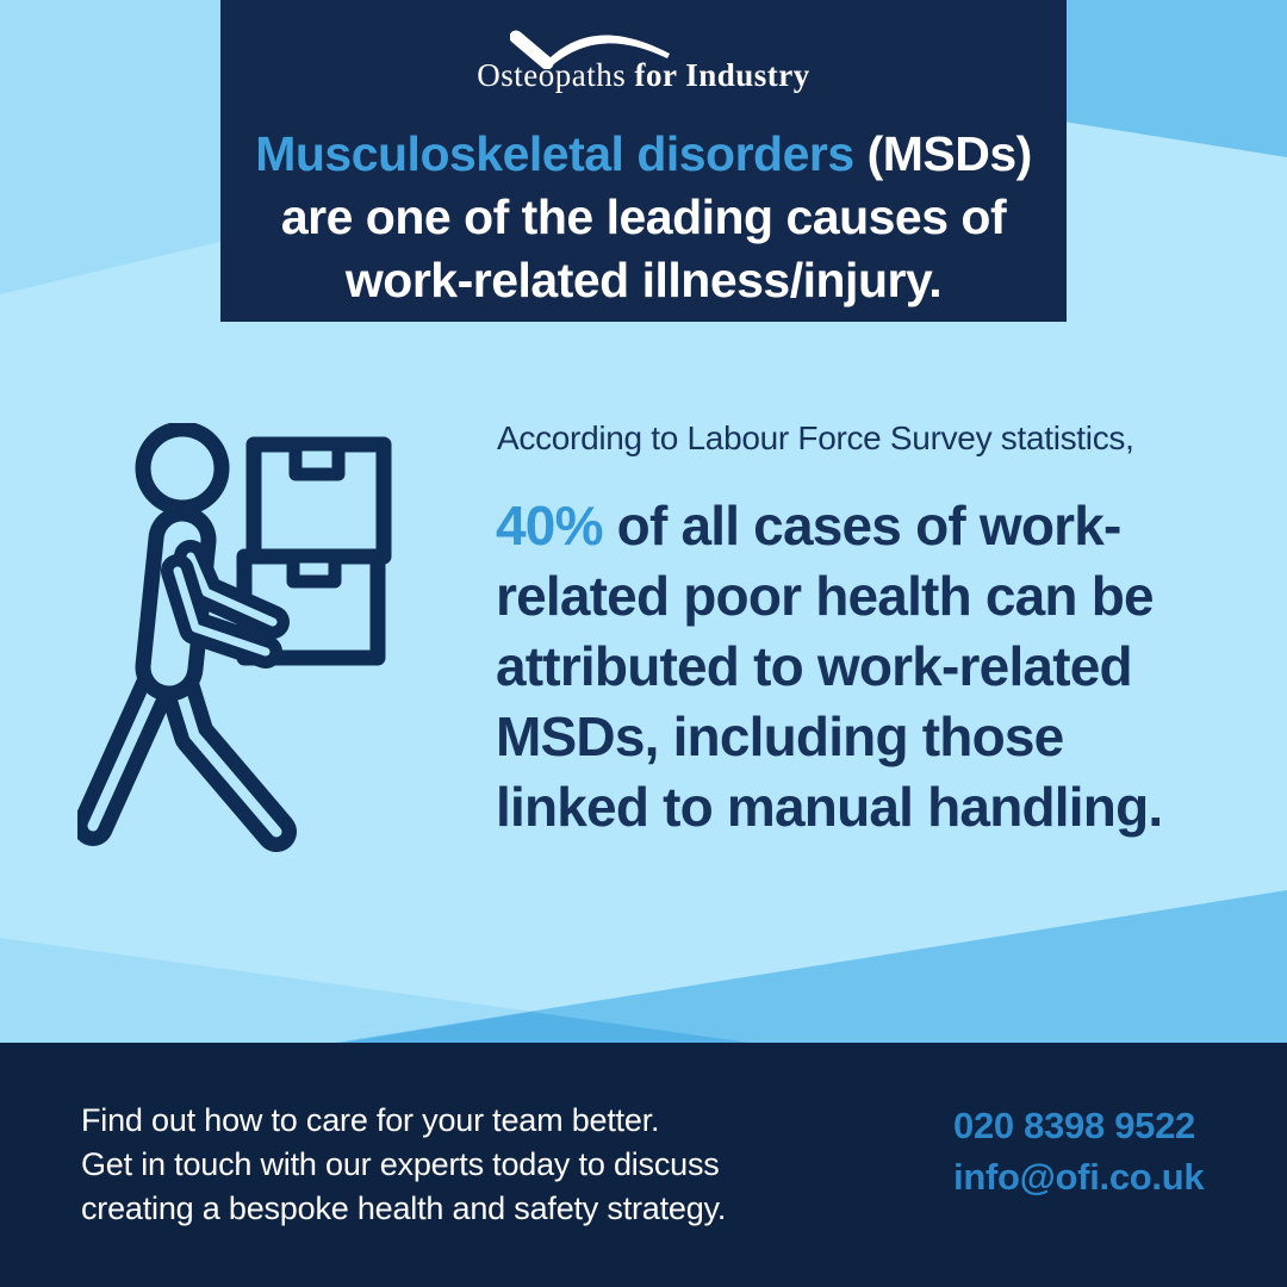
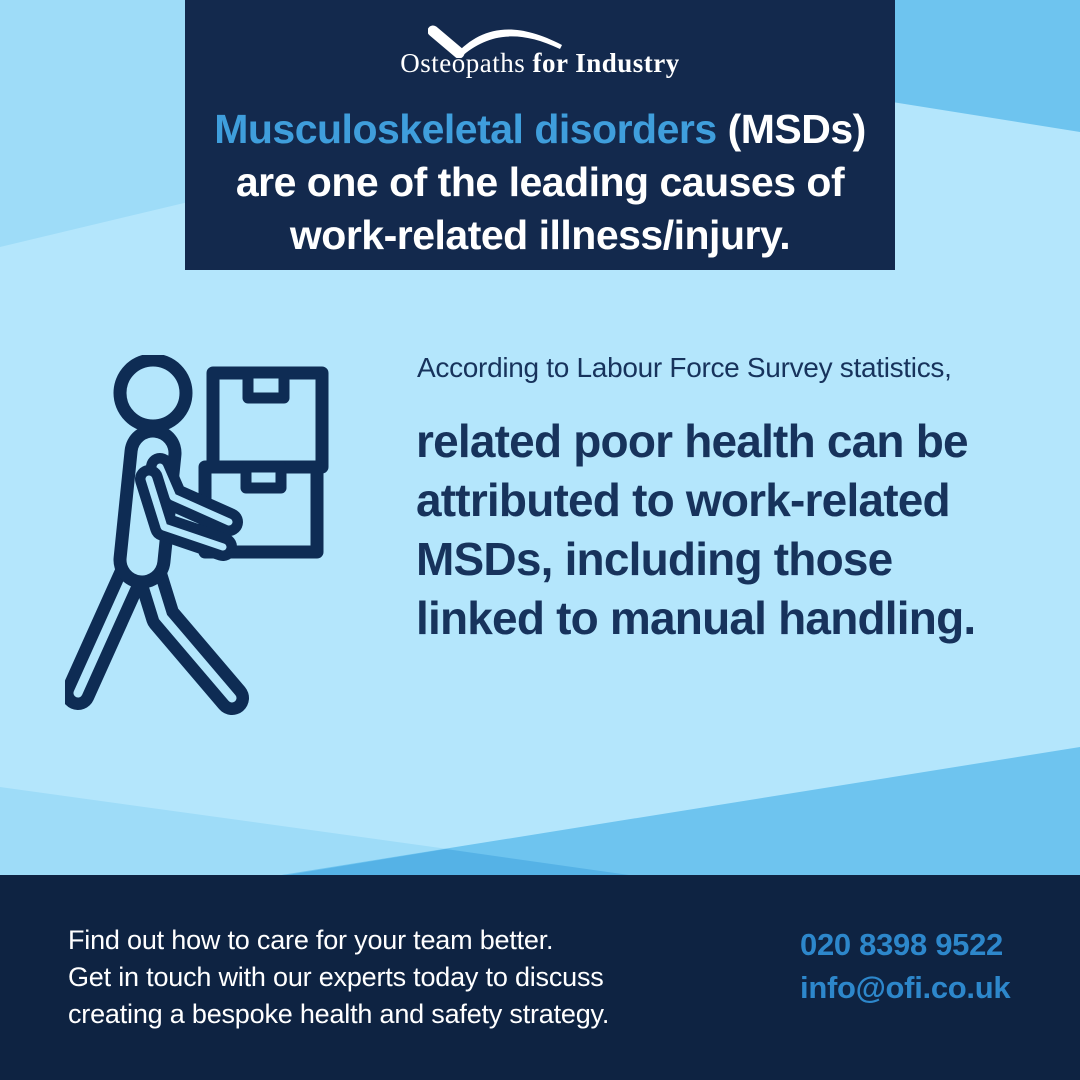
  Osteopaths for Industry
  Musculoskeletal disorders (MSDs)
  are one of the leading causes of
  work-related illness/injury.
  According to Labour Force Survey statistics,
- 40% of all cases of work-
  related poor health can be
  attributed to work-related
  MSDs, including those
  linked to manual handling.
  Find out how to care for your team better.
  Get in touch with our experts today to discuss
  creating a bespoke health and safety strategy.
  020 8398 9522
  info@ofi.co.uk
